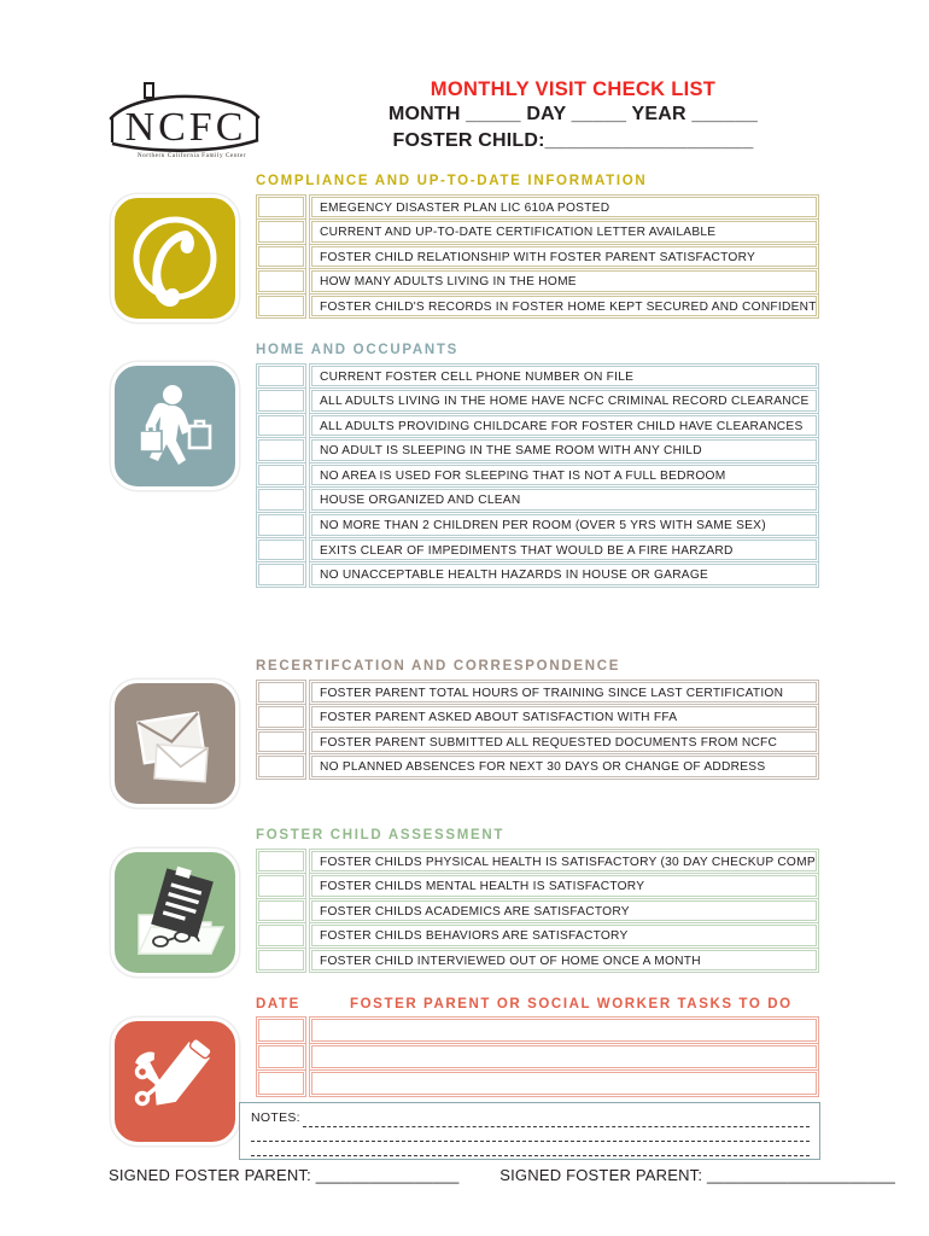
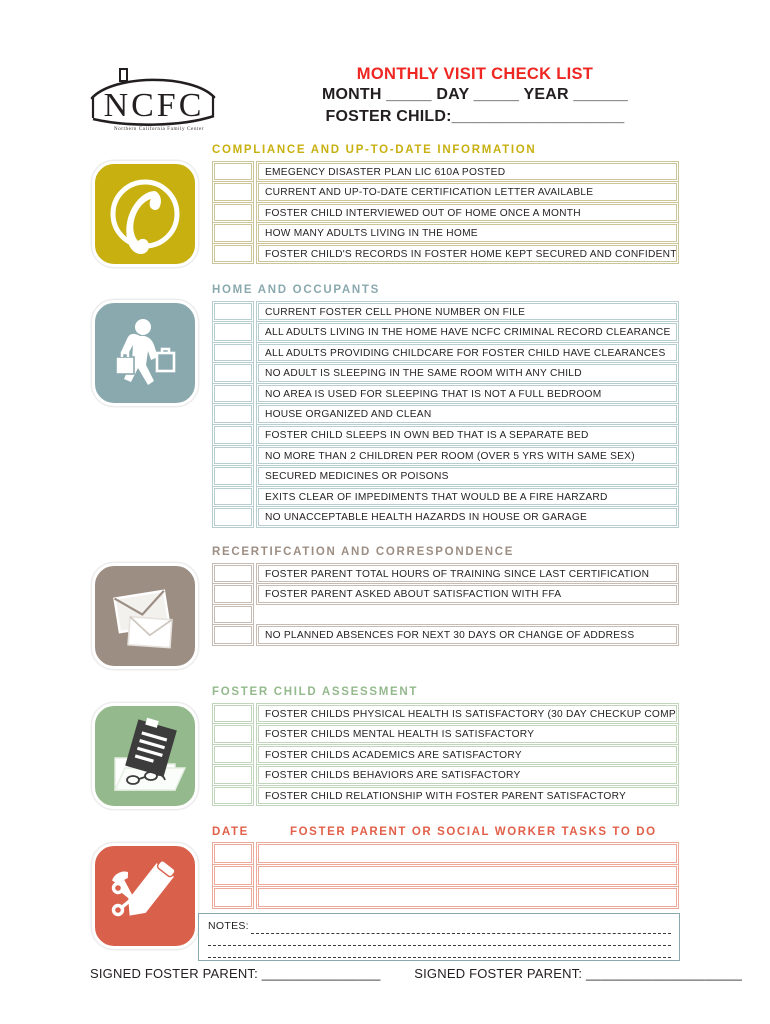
  NCFC
  MONTHLY VISIT CHECK LIST
  MONTH _____ DAY _____ YEAR ______
  FOSTER CHILD:___________________
  COMPLIANCE AND UP-TO-DATE INFORMATION
  EMEGENCY DISASTER PLAN LIC 610A POSTED
  CURRENT AND UP-TO-DATE CERTIFICATION LETTER AVAILABLE
- FOSTER CHILD RELATIONSHIP WITH FOSTER PARENT SATISFACTORY
+ FOSTER CHILD INTERVIEWED OUT OF HOME ONCE A MONTH
  HOW MANY ADULTS LIVING IN THE HOME
  FOSTER CHILD'S RECORDS IN FOSTER HOME KEPT SECURED AND CONFIDENT
  HOME AND OCCUPANTS
  CURRENT FOSTER CELL PHONE NUMBER ON FILE
  ALL ADULTS LIVING IN THE HOME HAVE NCFC CRIMINAL RECORD CLEARANCE
  ALL ADULTS PROVIDING CHILDCARE FOR FOSTER CHILD HAVE CLEARANCES
  NO ADULT IS SLEEPING IN THE SAME ROOM WITH ANY CHILD
  NO AREA IS USED FOR SLEEPING THAT IS NOT A FULL BEDROOM
  HOUSE ORGANIZED AND CLEAN
+ FOSTER CHILD SLEEPS IN OWN BED THAT IS A SEPARATE BED
  NO MORE THAN 2 CHILDREN PER ROOM (OVER 5 YRS WITH SAME SEX)
+ SECURED MEDICINES OR POISONS
  EXITS CLEAR OF IMPEDIMENTS THAT WOULD BE A FIRE HARZARD
  NO UNACCEPTABLE HEALTH HAZARDS IN HOUSE OR GARAGE
  RECERTIFCATION AND CORRESPONDENCE
  FOSTER PARENT TOTAL HOURS OF TRAINING SINCE LAST CERTIFICATION
  FOSTER PARENT ASKED ABOUT SATISFACTION WITH FFA
- FOSTER PARENT SUBMITTED ALL REQUESTED DOCUMENTS FROM NCFC
  NO PLANNED ABSENCES FOR NEXT 30 DAYS OR CHANGE OF ADDRESS
  FOSTER CHILD ASSESSMENT
  FOSTER CHILDS PHYSICAL HEALTH IS SATISFACTORY (30 DAY CHECKUP COMP
  FOSTER CHILDS MENTAL HEALTH IS SATISFACTORY
  FOSTER CHILDS ACADEMICS ARE SATISFACTORY
  FOSTER CHILDS BEHAVIORS ARE SATISFACTORY
- FOSTER CHILD INTERVIEWED OUT OF HOME ONCE A MONTH
+ FOSTER CHILD RELATIONSHIP WITH FOSTER PARENT SATISFACTORY
  DATE
  FOSTER PARENT OR SOCIAL WORKER TASKS TO DO
  NOTES:
  SIGNED FOSTER PARENT: ________________ SIGNED FOSTER PARENT: _____________________
